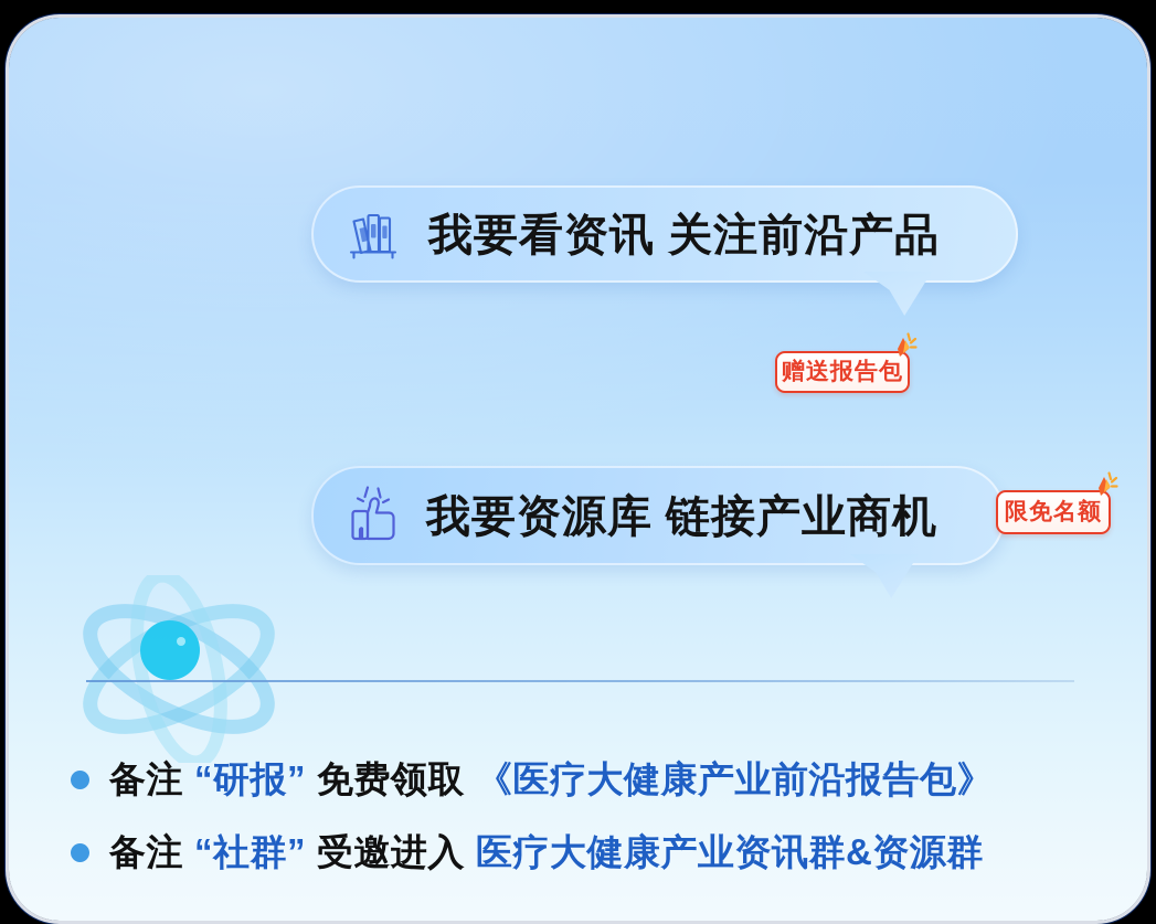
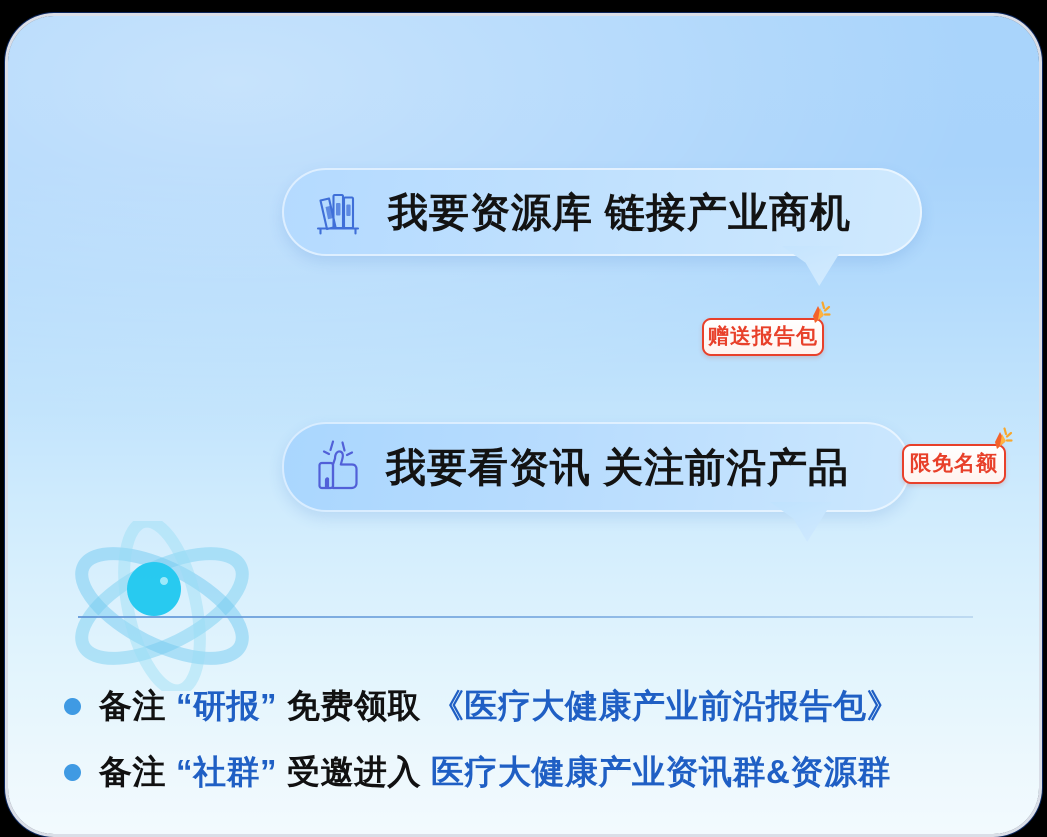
- 我要看资讯 关注前沿产品
+ 我要资源库 链接产业商机
  赠送报告包
- 我要资源库 链接产业商机
+ 我要看资讯 关注前沿产品
  限免名额
  备注 “研报” 免费领取 《医疗大健康产业前沿报告包》
  备注 “社群” 受邀进入 医疗大健康产业资讯群&资源群
